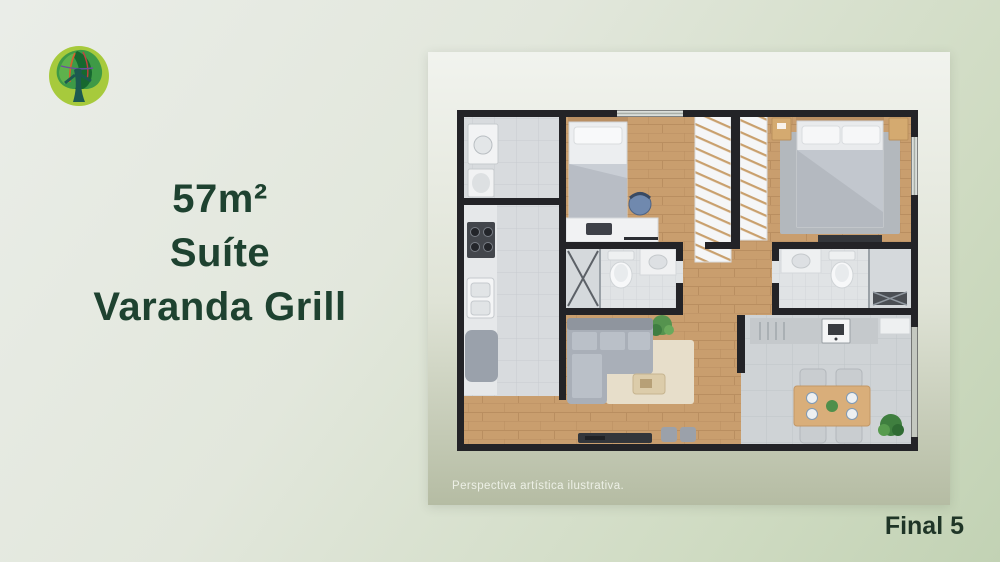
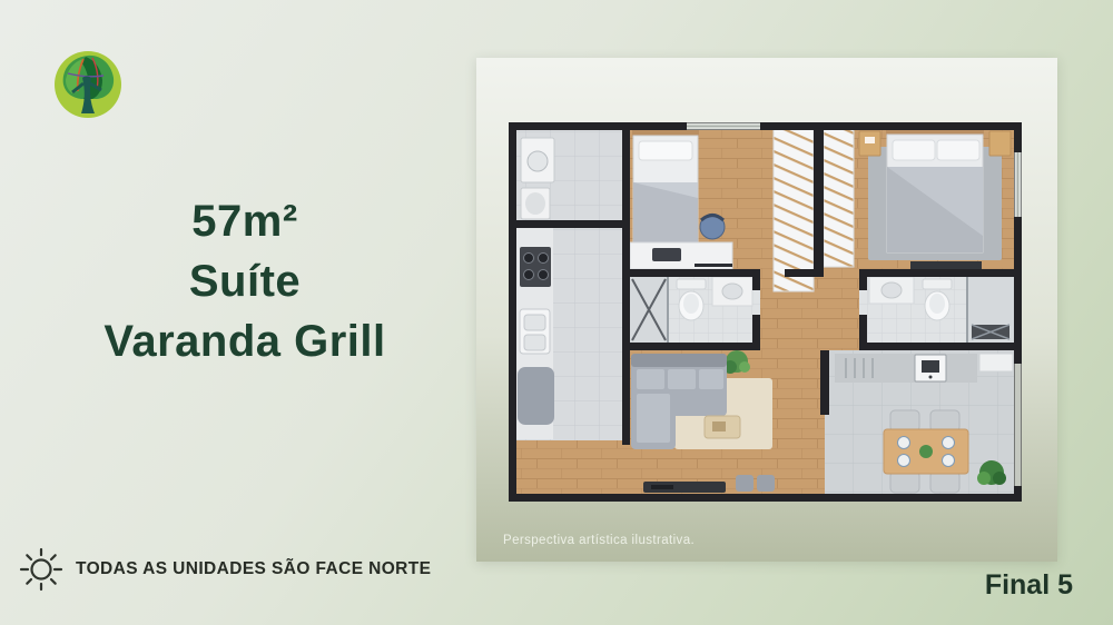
  57m²
  Suíte
  Varanda Grill
  Perspectiva artística ilustrativa.
+ TODAS AS UNIDADES SÃO FACE NORTE
  Final 5
